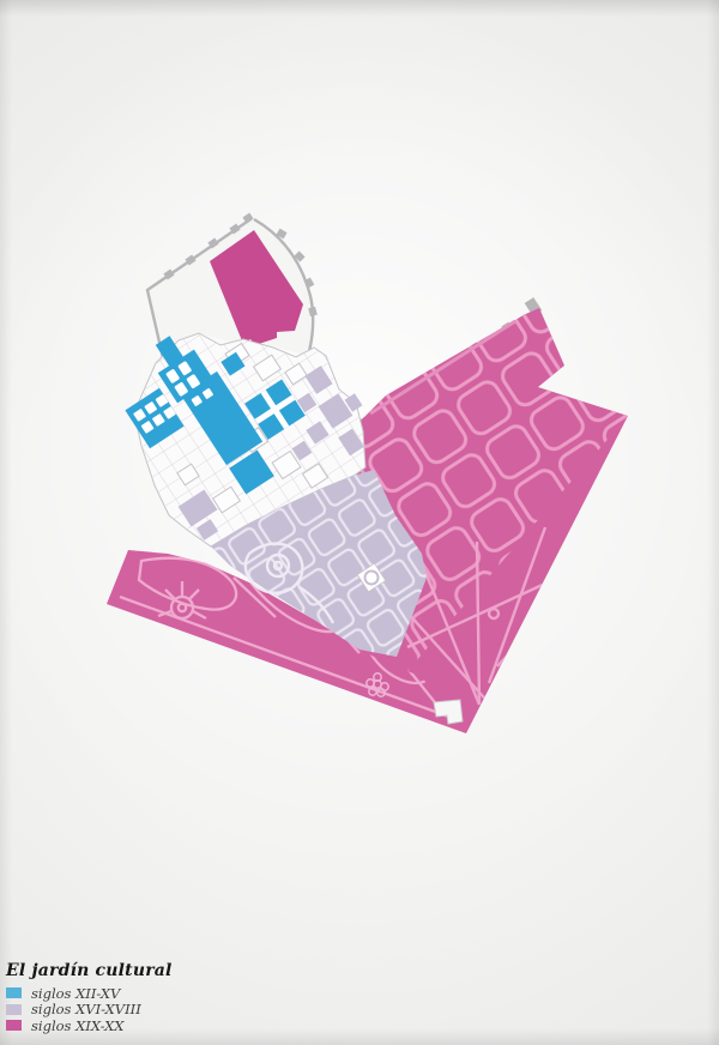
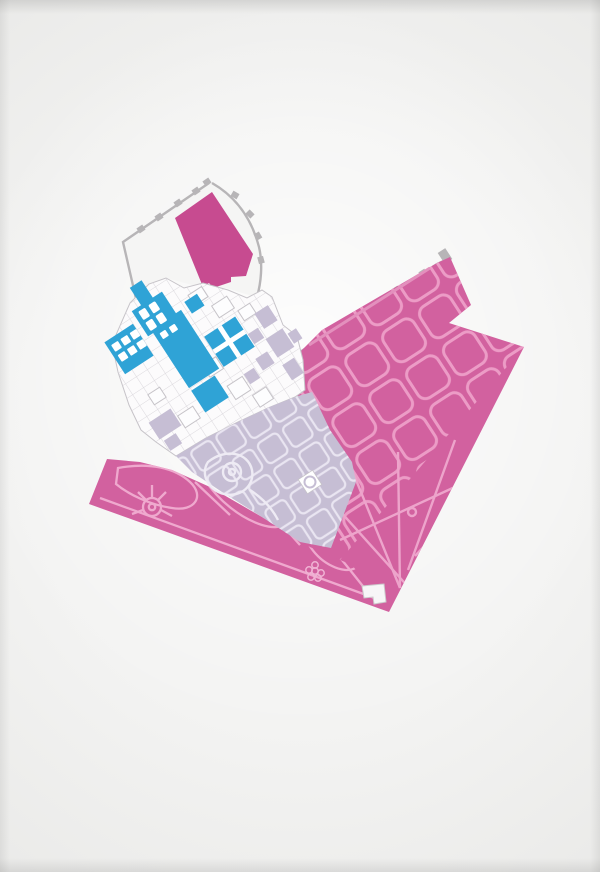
- El jardín cultural
- siglos XII-XV
- siglos XVI-XVIII
- siglos XIX-XX
